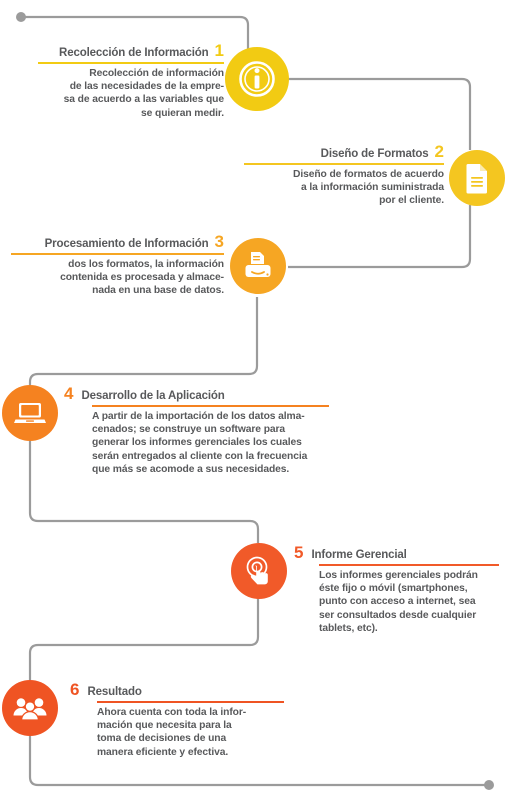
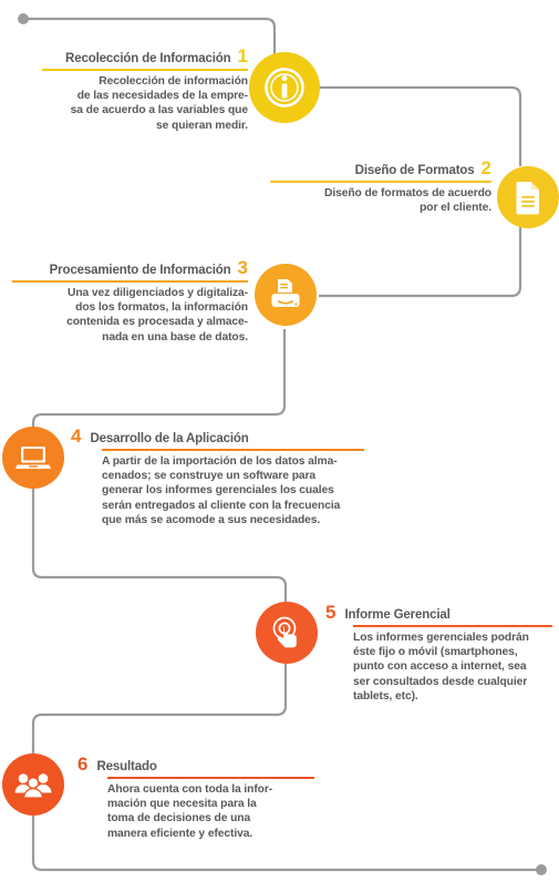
  Recolección de Información
  1
  Recolección de información
  de las necesidades de la empre-
  sa de acuerdo a las variables que
  se quieran medir.
  Diseño de Formatos
  2
  Diseño de formatos de acuerdo
- a la información suministrada
  por el cliente.
  Procesamiento de Información
  3
+ Una vez diligenciados y digitaliza-
  dos los formatos, la información
  contenida es procesada y almace-
  nada en una base de datos.
  4
  Desarrollo de la Aplicación
  A partir de la importación de los datos alma-
  cenados; se construye un software para
  generar los informes gerenciales los cuales
  serán entregados al cliente con la frecuencia
  que más se acomode a sus necesidades.
  5
  Informe Gerencial
  Los informes gerenciales podrán
  éste fijo o móvil (smartphones,
  punto con acceso a internet, sea
  ser consultados desde cualquier
  tablets, etc).
  6
  Resultado
  Ahora cuenta con toda la infor-
  mación que necesita para la
  toma de decisiones de una
  manera eficiente y efectiva.
